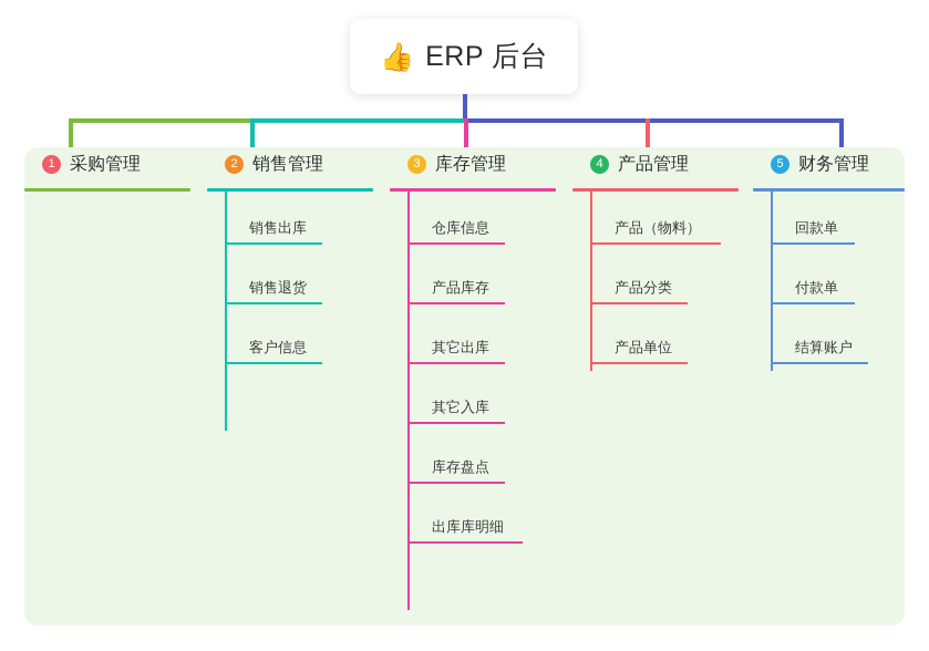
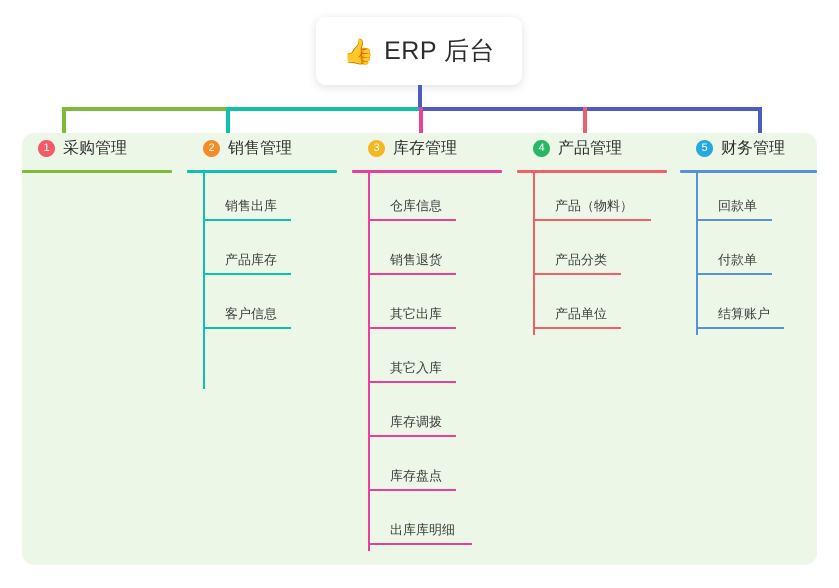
  👍
  ERP 后台
  1
  采购管理
  2
  销售管理
  销售出库
- 销售退货
+ 产品库存
  客户信息
  3
  库存管理
  仓库信息
- 产品库存
+ 销售退货
  其它出库
  其它入库
+ 库存调拨
  库存盘点
  出库库明细
  4
  产品管理
  产品（物料）
  产品分类
  产品单位
  5
  财务管理
  回款单
  付款单
  结算账户
